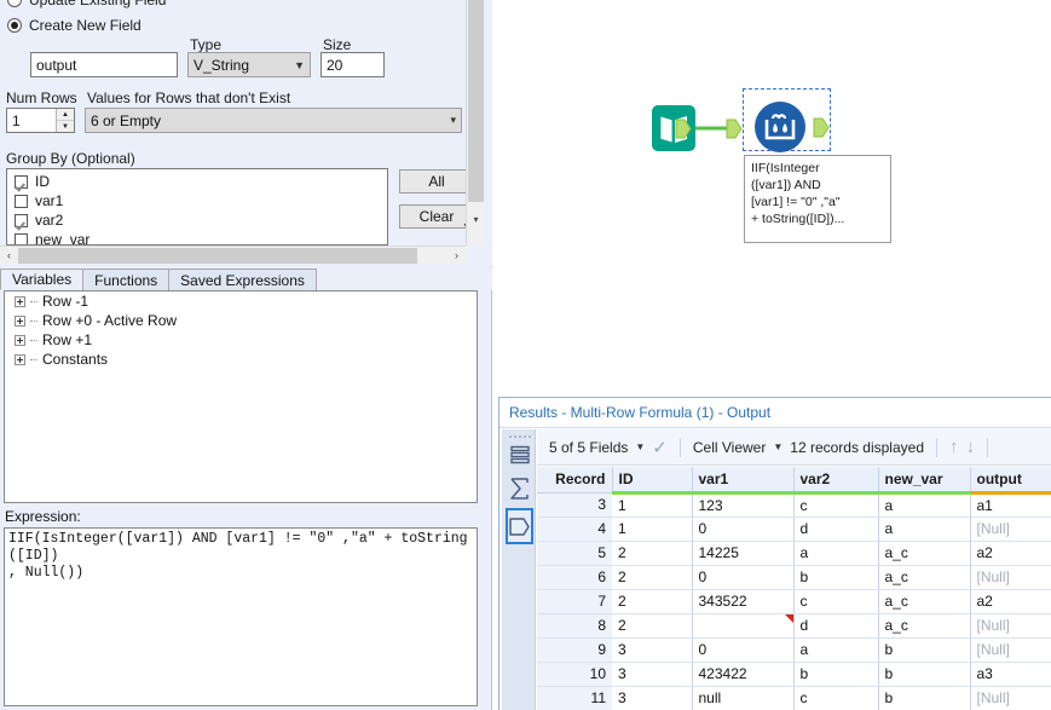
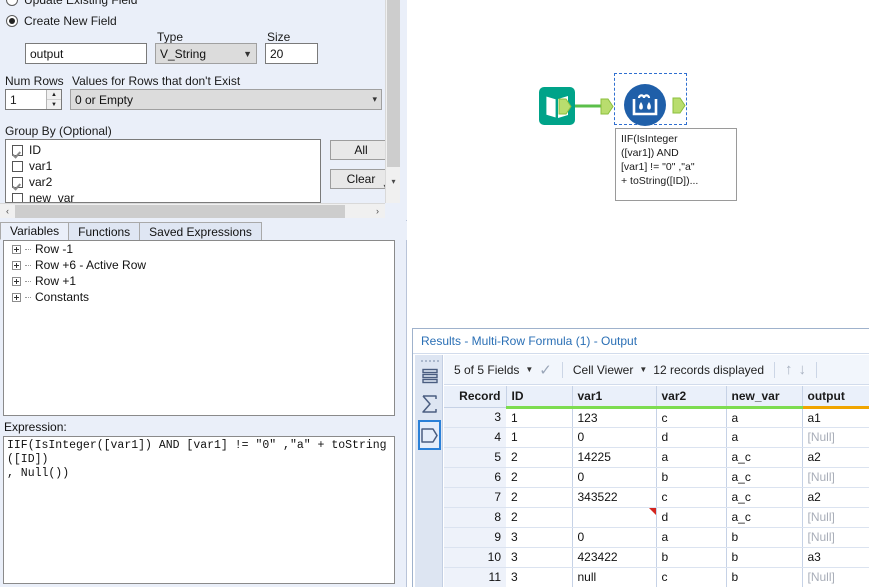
  Update Existing Field
  Create New Field
  Type
  Size
  output
  V_String
  ▼
  20
  Num Rows
  Values for Rows that don't Exist
  1
- 6 or Empty
+ 0 or Empty
  ▾
  Group By (Optional)
  ID
  var1
  var2
  new_var
  All
  Clear
  ▾
  ‹
  ›
  Variables
  Functions
  Saved Expressions
  Row -1
- Row +0 - Active Row
+ Row +6 - Active Row
  Row +1
  Constants
  Expression:
  IIF(IsInteger([var1]) AND [var1] != "0" ,"a" + toString
  ([ID])
  , Null())
  IIF(IsInteger
  ([var1]) AND
  [var1] != "0" ,"a"
  + toString([ID])...
  Results - Multi-Row Formula (1) - Output
  5 of 5 Fields
  ▼
  ✓
  Cell Viewer
  ▼
  12 records displayed
  ↑
  ↓
  Record	ID	var1	var2	new_var	output
  3	1	123	c	a	a1
  4	1	0	d	a	[Null]
  5	2	14225	a	a_c	a2
  6	2	0	b	a_c	[Null]
  7	2	343522	c	a_c	a2
  8	2		d	a_c	[Null]
  9	3	0	a	b	[Null]
  10	3	423422	b	b	a3
  11	3	null	c	b	[Null]
